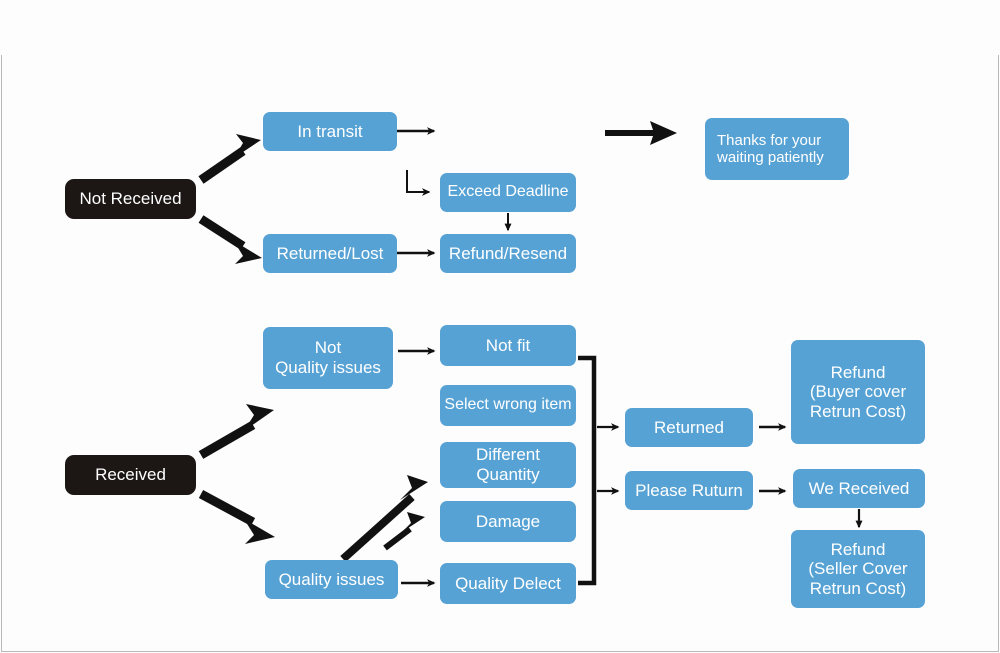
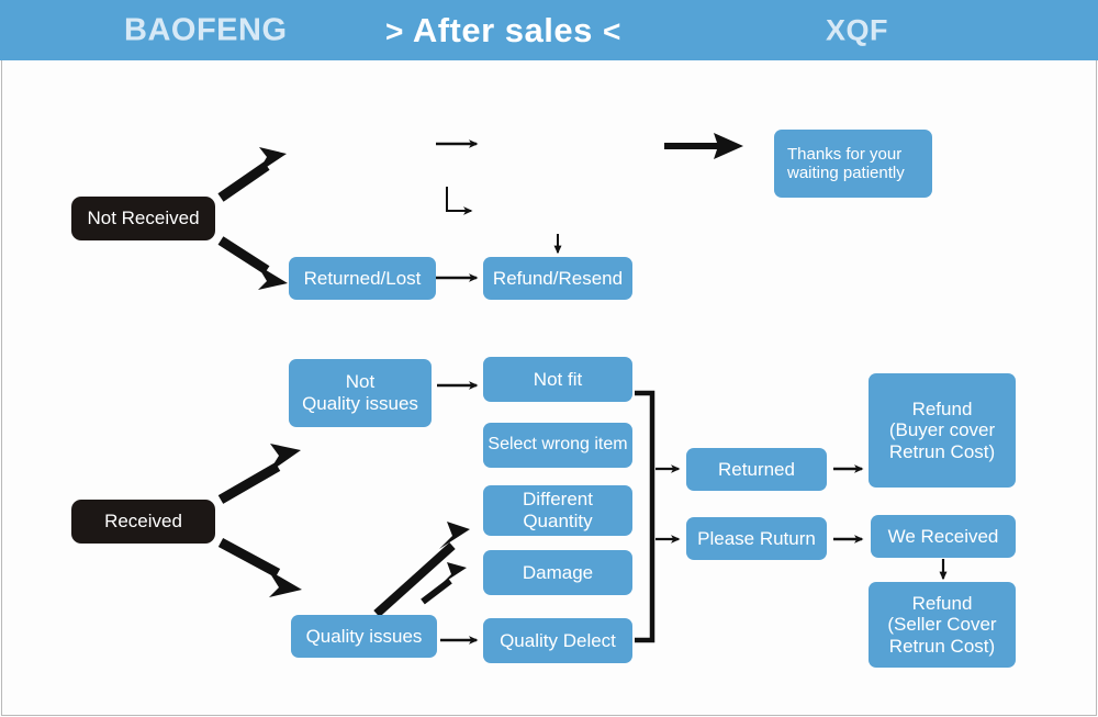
+ BAOFENG
+ > After sales <
+ XQF
  Not Received
- In transit
- Exceed Deadline
  Returned/Lost
  Refund/Resend
  Thanks for your
  waiting patiently
  Received
  Not
  Quality issues
  Quality issues
  Not fit
  Select wrong item
  Different
  Quantity
  Damage
  Quality Delect
  Returned
  Please Ruturn
  Refund
  (Buyer cover
  Retrun Cost)
  We Received
  Refund
  (Seller Cover
  Retrun Cost)
